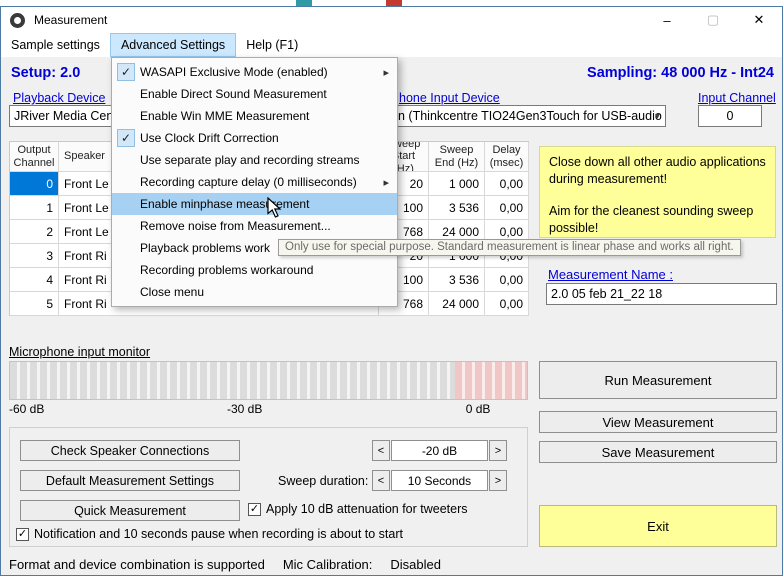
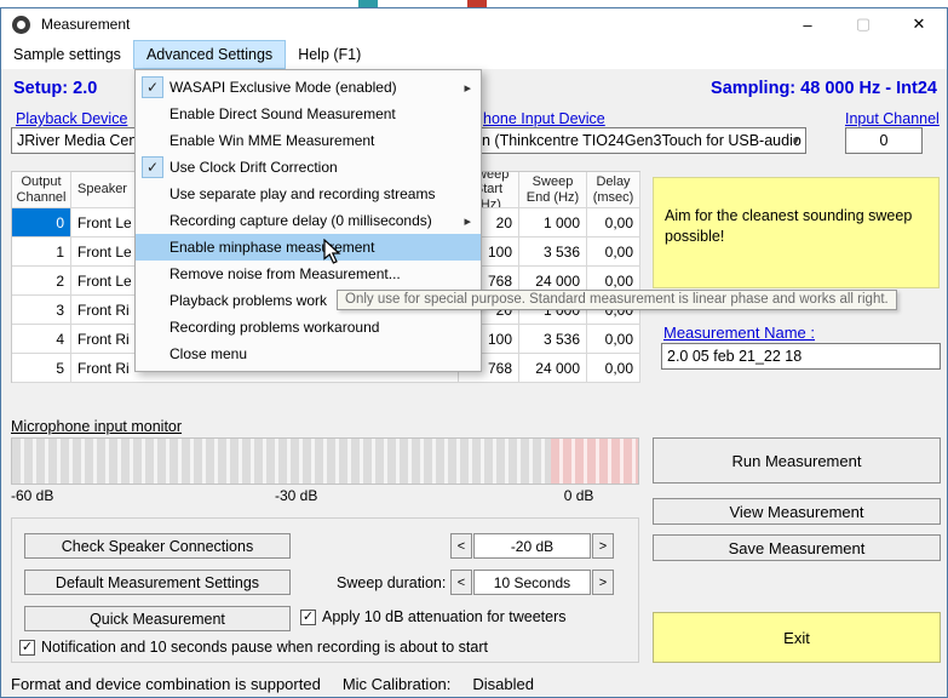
  Measurement
  –
  ▢
  ✕
  Sample settings
  Advanced Settings
  Help (F1)
  Setup: 2.0
  Sampling: 48 000 Hz - Int24
  Playback Device
  hone Input Device
  Input Channel
  JRiver Media Cen
  n (Thinkcentre TIO24Gen3Touch for USB-audio
  ▾
  0
  Output Channel
  Speaker
  eep tart Hz)
  Sweep End (Hz)
  Delay (msec)
  0
  Front Le
  20
  1 000
  0,00
  1
  Front Le
  100
  3 536
  0,00
  2
  Front Le
  768
  24 000
  0,00
  3
  Front Ri
  4
  Front Ri
  100
  3 536
  0,00
  5
  Front Ri
  768
  24 000
  0,00
- Close down all other audio applications during measurement!
  Aim for the cleanest sounding sweep possible!
  Measurement Name :
  2.0 05 feb 21_22 18
  Microphone input monitor
  -60 dB
  -30 dB
  0 dB
  Run Measurement
  View Measurement
  Save Measurement
  Exit
  Check Speaker Connections
  <
  -20 dB
  >
  Default Measurement Settings
  Sweep duration:
  <
  10 Seconds
  >
  Quick Measurement
  ✓
  Apply 10 dB attenuation for tweeters
  ✓
  Notification and 10 seconds pause when recording is about to start
  Format and device combination is supported
  Mic Calibration:
  Disabled
  ✓
  WASAPI Exclusive Mode (enabled)
  ▸
  Enable Direct Sound Measurement
  Enable Win MME Measurement
  ✓
  Use Clock Drift Correction
  Use separate play and recording streams
  Recording capture delay (0 milliseconds)
  ▸
  Enable minphase measement
  Remove noise from Measurement...
  Playback problems work
  Recording problems workaround
  Close menu
  Only use for special purpose. Standard measurement is linear phase and works all right.
